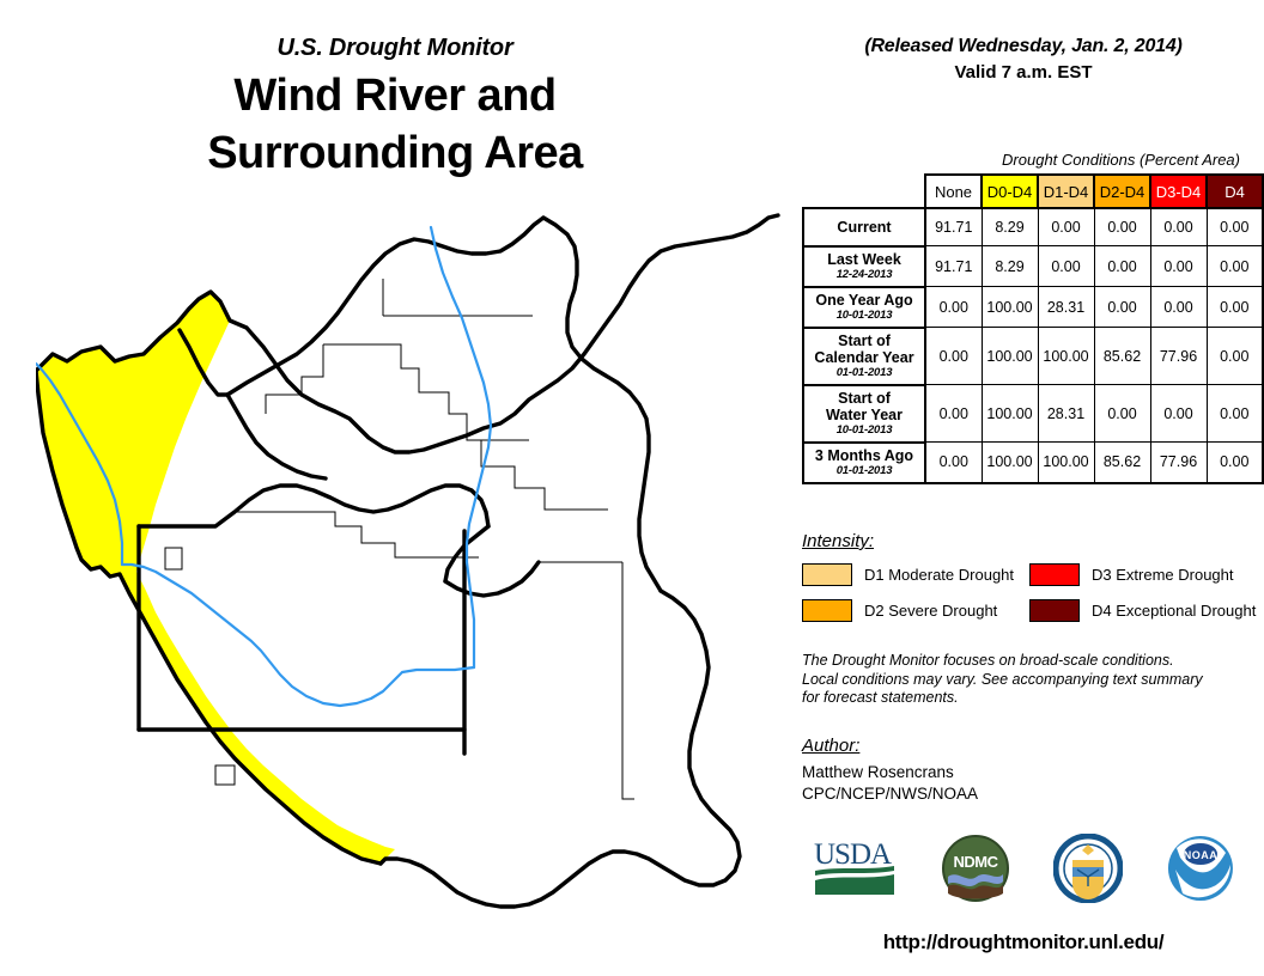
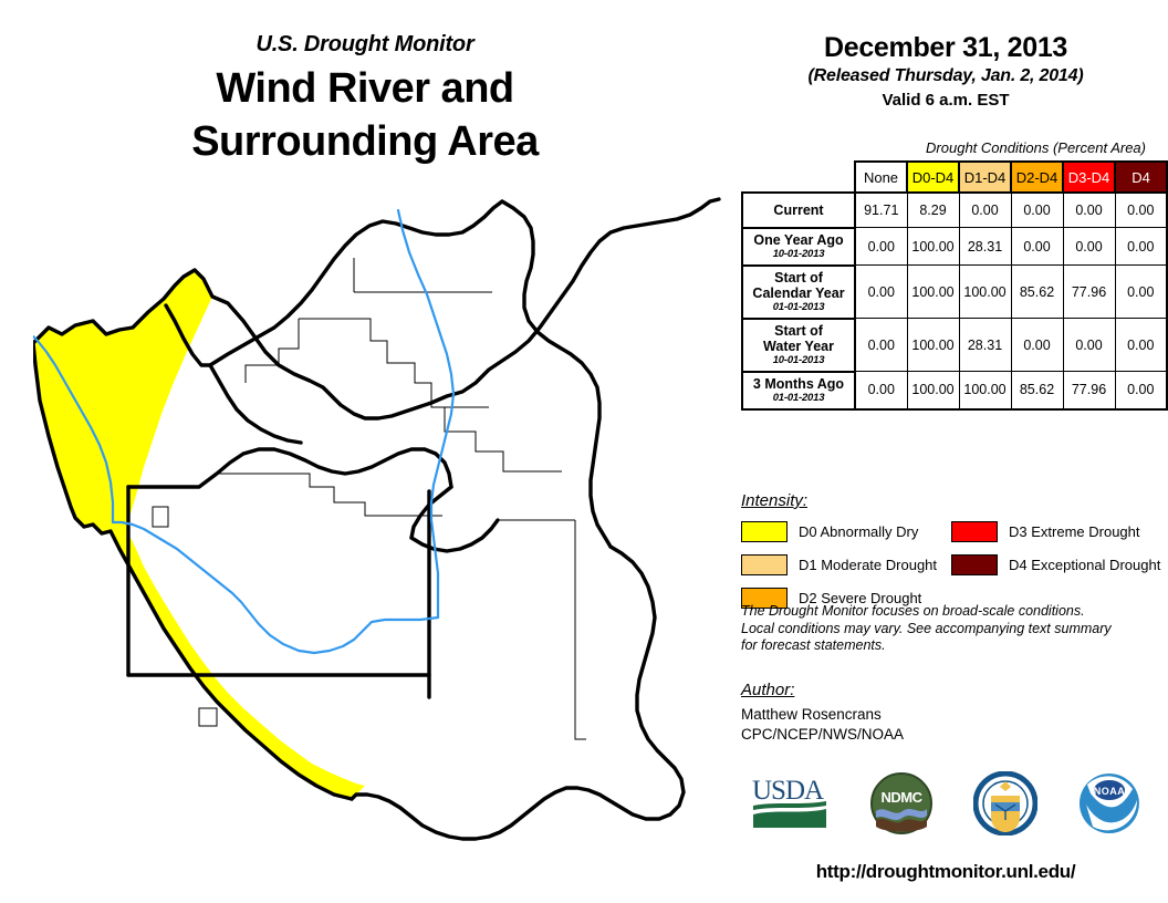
  U.S. Drought Monitor
  Wind River and
  Surrounding Area
+ December 31, 2013
- (Released Wednesday, Jan. 2, 2014)
+ (Released Thursday, Jan. 2, 2014)
- Valid 7 a.m. EST
+ Valid 6 a.m. EST
  Drought Conditions (Percent Area)
  	None	D0-D4	D1-D4	D2-D4	D3-D4	D4
  Current	91.71	8.29	0.00	0.00	0.00	0.00
- Last Week12-24-2013	91.71	8.29	0.00	0.00	0.00	0.00
  One Year Ago10-01-2013	0.00	100.00	28.31	0.00	0.00	0.00
  Start ofCalendar Year01-01-2013	0.00	100.00	100.00	85.62	77.96	0.00
  Start ofWater Year10-01-2013	0.00	100.00	28.31	0.00	0.00	0.00
  3 Months Ago01-01-2013	0.00	100.00	100.00	85.62	77.96	0.00
  Intensity:
+ D0 Abnormally Dry
  D1 Moderate Drought
  D2 Severe Drought
  D3 Extreme Drought
  D4 Exceptional Drought
  The Drought Monitor focuses on broad-scale conditions.
  Local conditions may vary. See accompanying text summary
  for forecast statements.
  Author:
  Matthew Rosencrans
  CPC/NCEP/NWS/NOAA
  USDA
  NDMC
  NOAA
  http://droughtmonitor.unl.edu/
